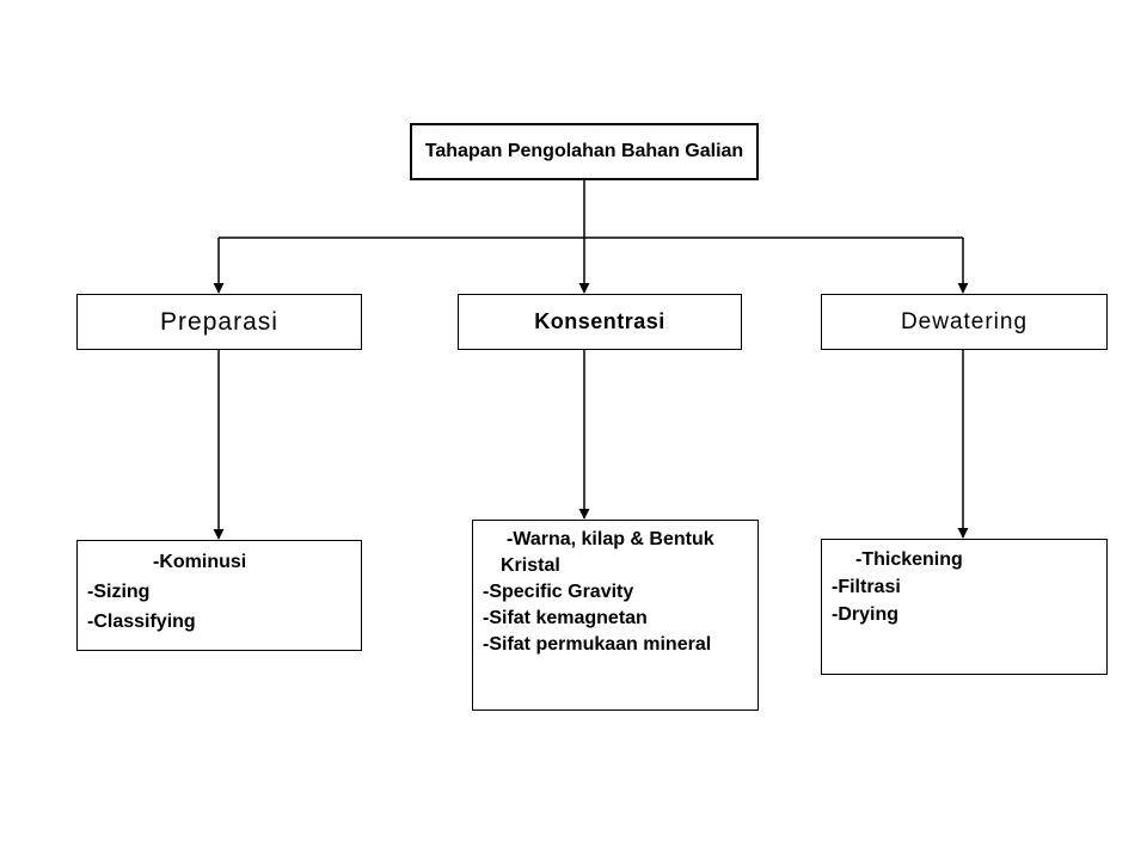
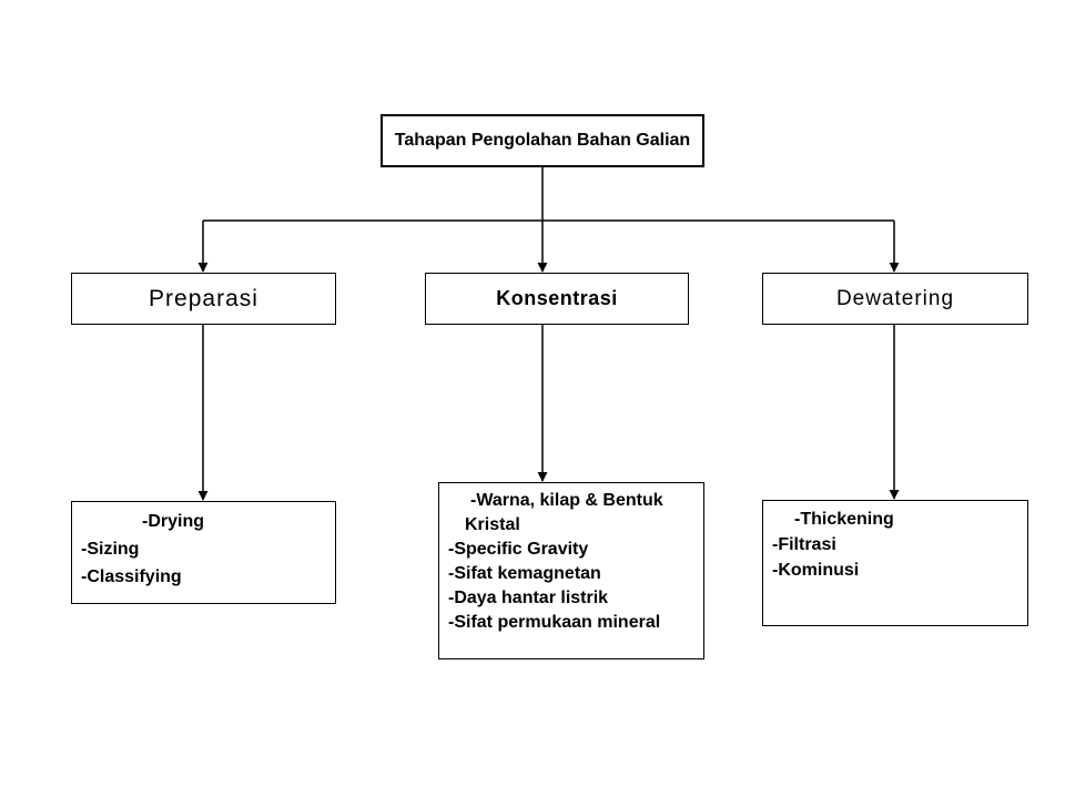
  Tahapan Pengolahan Bahan Galian
  Preparasi
  Konsentrasi
  Dewatering
- -Kominusi
+ -Drying
  -Sizing
  -Classifying
  -Warna, kilap & Bentuk
  Kristal
  -Specific Gravity
  -Sifat kemagnetan
+ -Daya hantar listrik
  -Sifat permukaan mineral
  -Thickening
  -Filtrasi
- -Drying
+ -Kominusi
